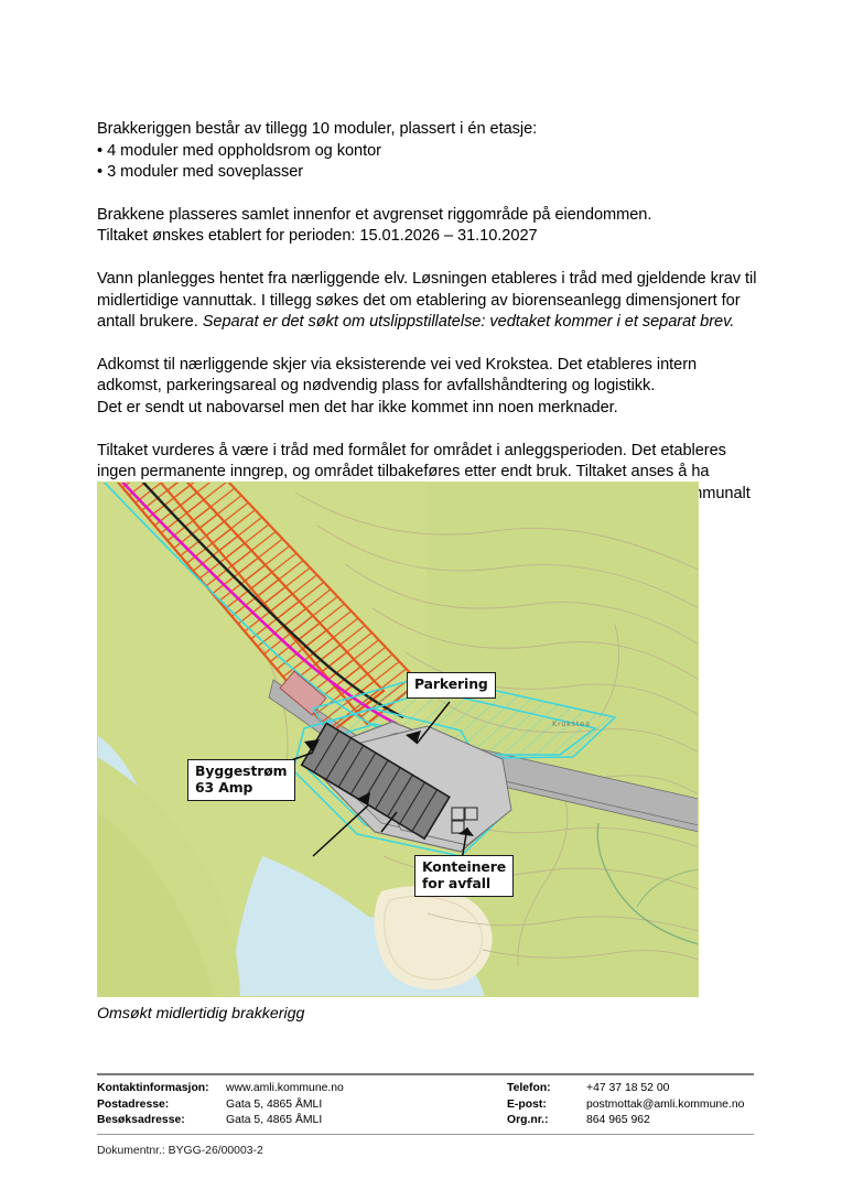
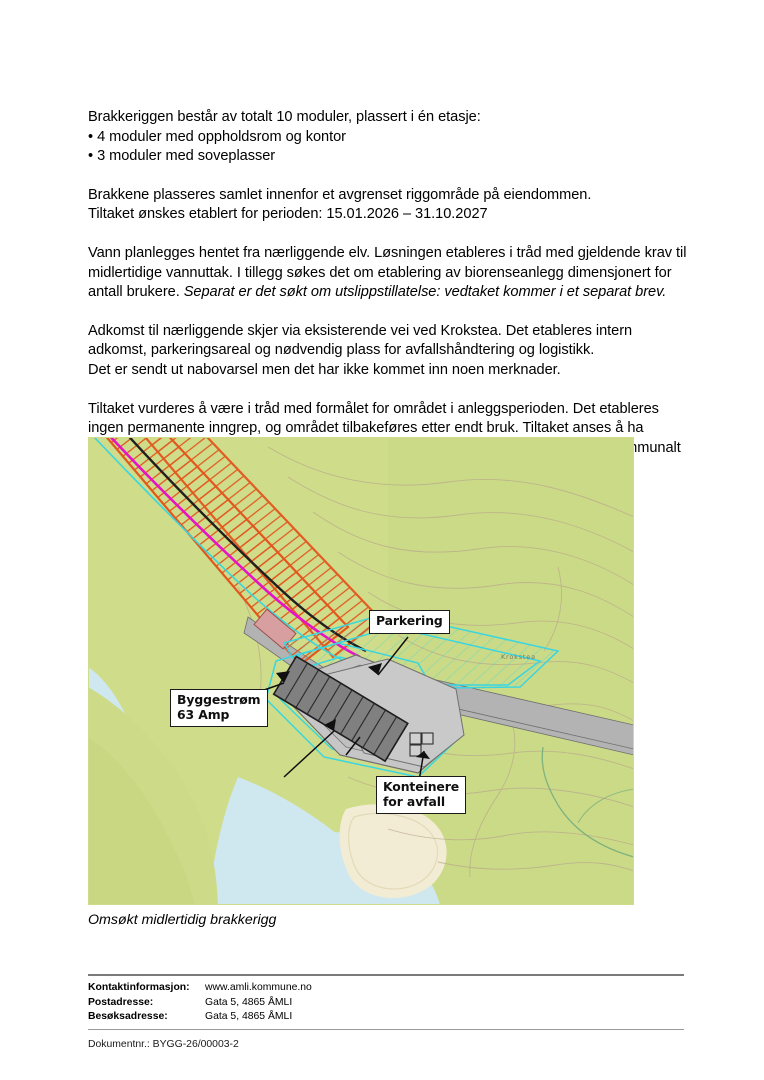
- Brakkeriggen består av tillegg 10 moduler, plassert i én etasje:
+ Brakkeriggen består av totalt 10 moduler, plassert i én etasje:
  • 4 moduler med oppholdsrom og kontor
  • 3 moduler med soveplasser
  Brakkene plasseres samlet innenfor et avgrenset riggområde på eiendommen.
  Tiltaket ønskes etablert for perioden: 15.01.2026 – 31.10.2027
  Vann planlegges hentet fra nærliggende elv. Løsningen etableres i tråd med gjeldende krav til midlertidige vannuttak. I tillegg søkes det om etablering av biorenseanlegg dimensjonert for antall brukere. Separat er det søkt om utslippstillatelse: vedtaket kommer i et separat brev.
  Adkomst til nærliggende skjer via eksisterende vei ved Krokstea. Det etableres intern adkomst, parkeringsareal og nødvendig plass for avfallshåndtering og logistikk.
  Det er sendt ut nabovarsel men det har ikke kommet inn noen merknader.
  Krokstea
  Parkering
  Byggestrøm
  63 Amp
  Konteinere
  for avfall
  Omsøkt midlertidig brakkerigg
  Kontaktinformasjon:
  Postadresse:
  Besøksadresse:
  www.amli.kommune.no
  Gata 5, 4865 ÅMLI
  Gata 5, 4865 ÅMLI
- Telefon:
- E-post:
- Org.nr.:
- +47 37 18 52 00
- postmottak@amli.kommune.no
- 864 965 962
  Dokumentnr.: BYGG-26/00003-2
